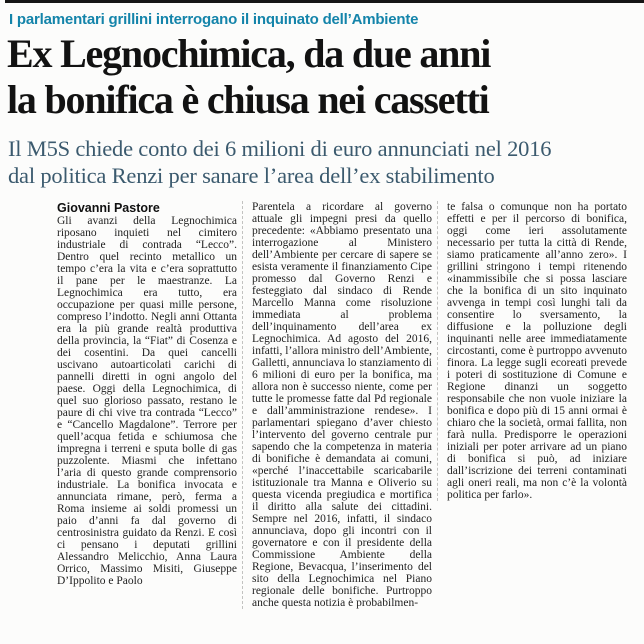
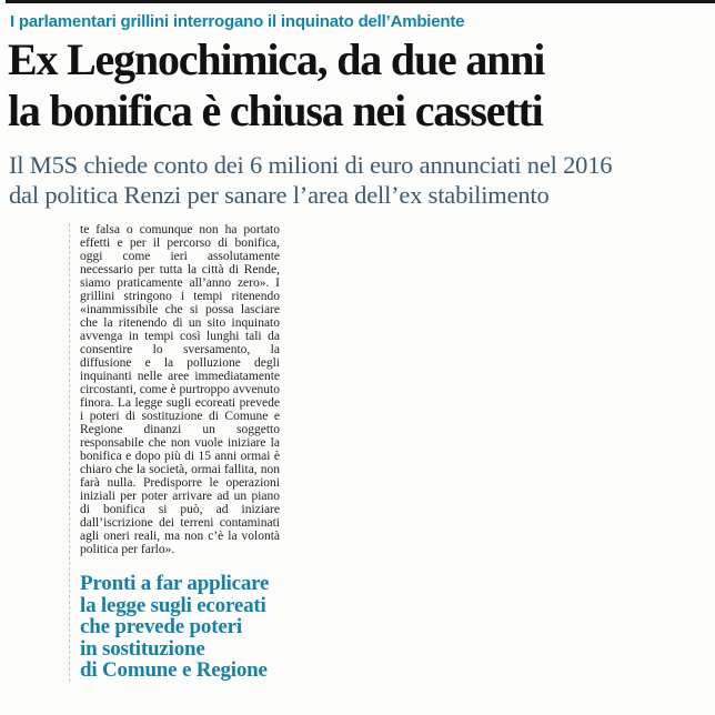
  I parlamentari grillini interrogano il inquinato dell’Ambiente
  Ex Legnochimica, da due anni
  la bonifica è chiusa nei cassetti
  Il M5S chiede conto dei 6 milioni di euro annunciati nel 2016
  dal politica Renzi per sanare l’area dell’ex stabilimento
- Giovanni Pastore
- Gli avanzi della Legnochimica riposano inquieti nel cimitero industriale di contrada “Lecco”. Dentro quel recinto metallico un tempo c’era la vita e c’era soprattutto il pane per le maestranze. La Legnochimica era tutto, era occupazione per quasi mille persone, compreso l’indotto. Negli anni Ottanta era la più grande realtà produttiva della provincia, la “Fiat” di Cosenza e dei cosentini. Da quei cancelli uscivano autoarticolati carichi di pannelli diretti in ogni angolo del paese. Oggi della Legnochimica, di quel suo glorioso passato, restano le paure di chi vive tra contrada “Lecco” e “Cancello Magdalone”. Terrore per quell’acqua fetida e schiumosa che impregna i terreni e sputa bolle di gas puzzolente. Miasmi che infettano l’aria di questo grande comprensorio industriale. La bonifica invocata e annunciata rimane, però, ferma a Roma insieme ai soldi promessi un paio d’anni fa dal governo di centrosinistra guidato da Renzi. E così ci pensano i deputati grillini Alessandro Melicchio, Anna Laura Orrico, Massimo Misiti, Giuseppe D’Ippolito e Paolo
- Parentela a ricordare al governo attuale gli impegni presi da quello precedente: «Abbiamo presentato una interrogazione al Ministero dell’Ambiente per cercare di sapere se esista veramente il finanziamento Cipe promesso dal Governo Renzi e festeggiato dal sindaco di Rende Marcello Manna come risoluzione immediata al problema dell’inquinamento dell’area ex Legnochimica. Ad agosto del 2016, infatti, l’allora ministro dell’Ambiente, Galletti, annunciava lo stanziamento di 6 milioni di euro per la bonifica, ma allora non è successo niente, come per tutte le promesse fatte dal Pd regionale e dall’amministrazione rendese». I parlamentari spiegano d’aver chiesto l’intervento del governo centrale pur sapendo che la competenza in materia di bonifiche è demandata ai comuni, «perché l’inaccettabile scaricabarile istituzionale tra Manna e Oliverio su questa vicenda pregiudica e mortifica il diritto alla salute dei cittadini. Sempre nel 2016, infatti, il sindaco annunciava, dopo gli incontri con il governatore e con il presidente della Commissione Ambiente della Regione, Bevacqua, l’inserimento del sito della Legnochimica nel Piano regionale delle bonifiche. Purtroppo anche questa notizia è probabilmen-
- te falsa o comunque non ha portato effetti e per il percorso di bonifica, oggi come ieri assolutamente necessario per tutta la città di Rende, siamo praticamente all’anno zero». I grillini stringono i tempi ritenendo «inammissibile che si possa lasciare che la bonifica di un sito inquinato avvenga in tempi così lunghi tali da consentire lo sversamento, la diffusione e la polluzione degli inquinanti nelle aree immediatamente circostanti, come è purtroppo avvenuto finora. La legge sugli ecoreati prevede i poteri di sostituzione di Comune e Regione dinanzi un soggetto responsabile che non vuole iniziare la bonifica e dopo più di 15 anni ormai è chiaro che la società, ormai fallita, non farà nulla. Predisporre le operazioni iniziali per poter arrivare ad un piano di bonifica si può, ad iniziare dall’iscrizione dei terreni contaminati agli oneri reali, ma non c’è la volontà politica per farlo».
+ te falsa o comunque non ha portato effetti e per il percorso di bonifica, oggi come ieri assolutamente necessario per tutta la città di Rende, siamo praticamente all’anno zero». I grillini stringono i tempi ritenendo «inammissibile che si possa lasciare che la ritenendo di un sito inquinato avvenga in tempi così lunghi tali da consentire lo sversamento, la diffusione e la polluzione degli inquinanti nelle aree immediatamente circostanti, come è purtroppo avvenuto finora. La legge sugli ecoreati prevede i poteri di sostituzione di Comune e Regione dinanzi un soggetto responsabile che non vuole iniziare la bonifica e dopo più di 15 anni ormai è chiaro che la società, ormai fallita, non farà nulla. Predisporre le operazioni iniziali per poter arrivare ad un piano di bonifica si può, ad iniziare dall’iscrizione dei terreni contaminati agli oneri reali, ma non c’è la volontà politica per farlo».
+ Pronti a far applicare
+ la legge sugli ecoreati
+ che prevede poteri
+ in sostituzione
+ di Comune e Regione
